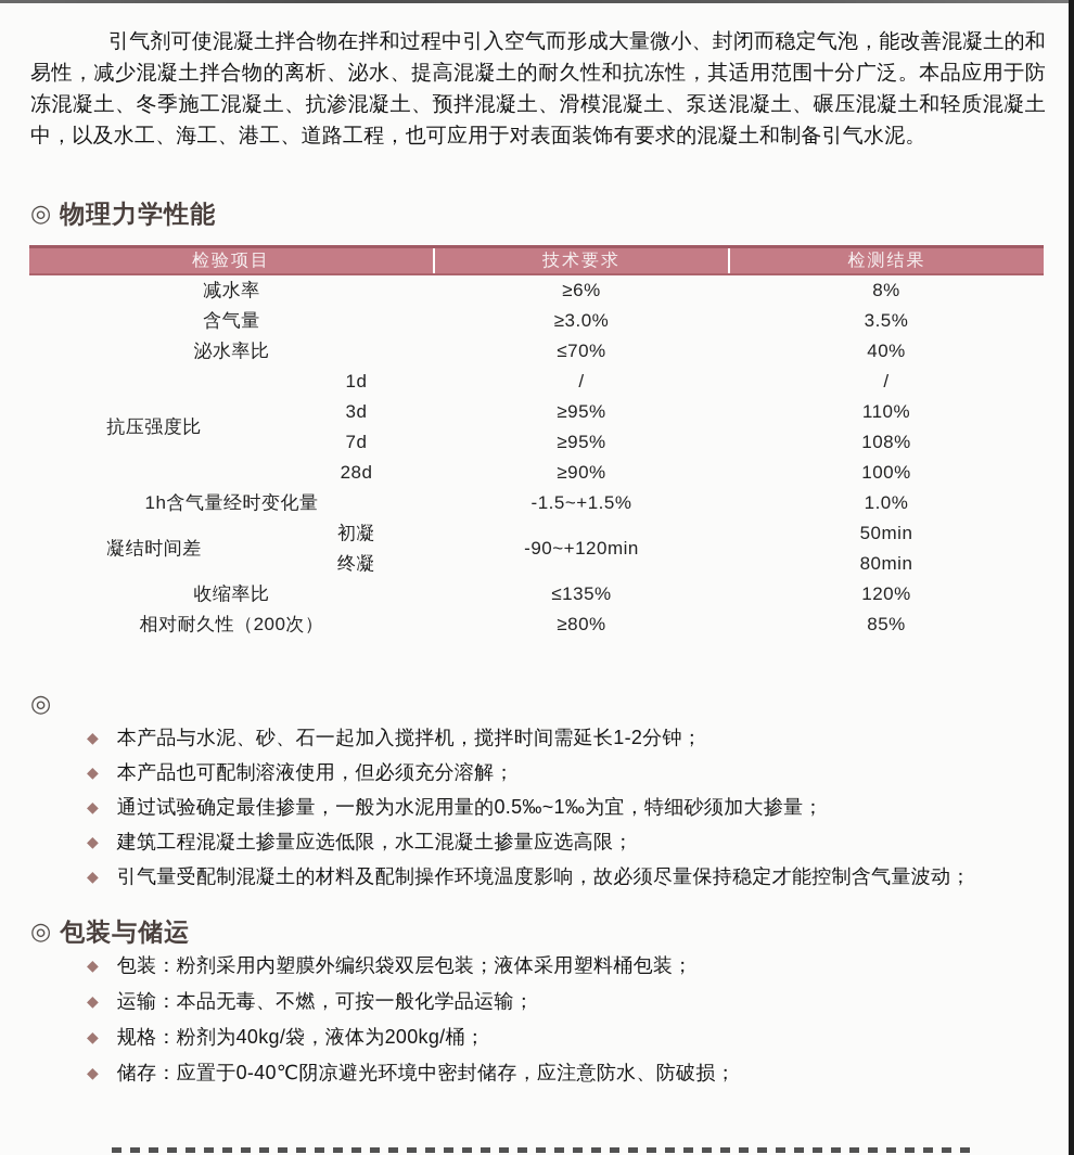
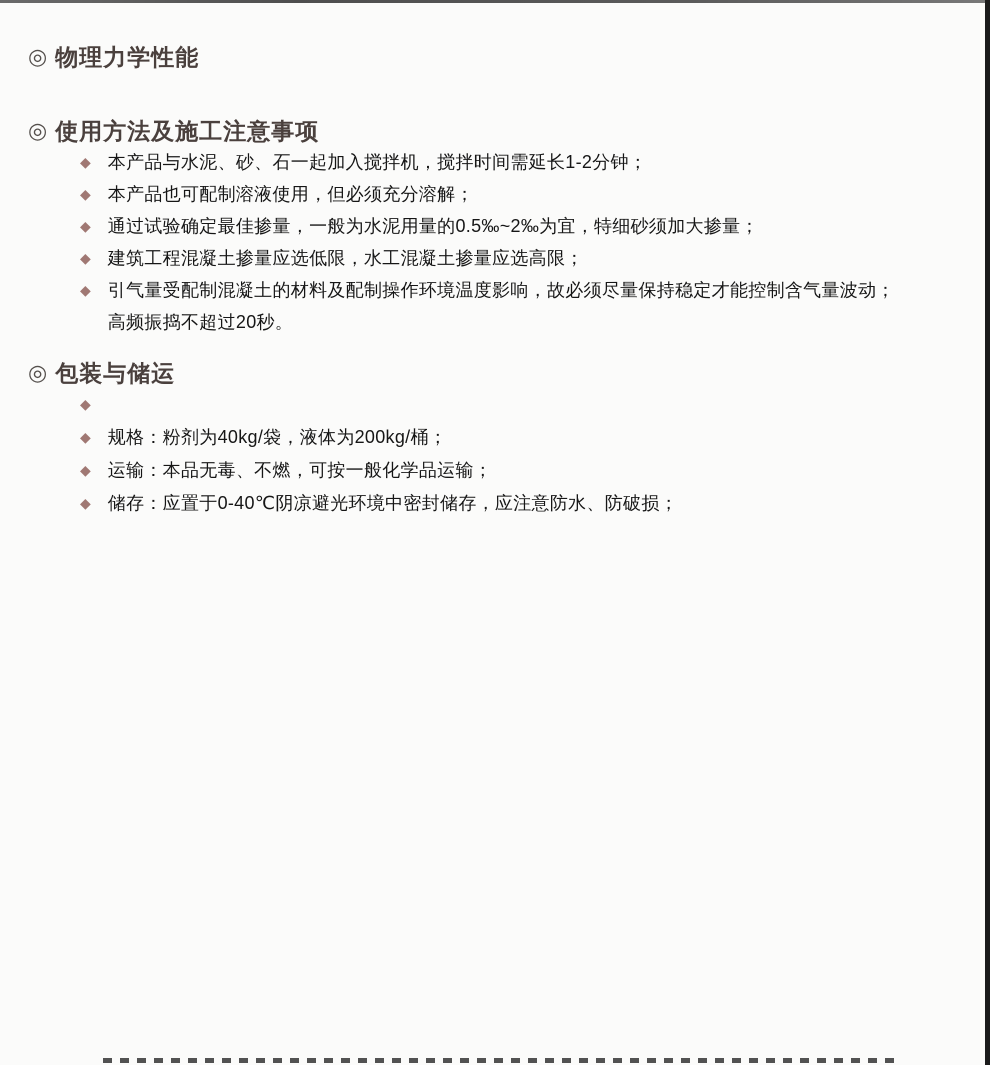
- 引气剂可使混凝土拌合物在拌和过程中引入空气而形成大量微小、封闭而稳定气泡，能改善混凝土的和易性，减少混凝土拌合物的离析、泌水、提高混凝土的耐久性和抗冻性，其适用范围十分广泛。本品应用于防冻混凝土、冬季施工混凝土、抗渗混凝土、预拌混凝土、滑模混凝土、泵送混凝土、碾压混凝土和轻质混凝土中，以及水工、海工、港工、道路工程，也可应用于对表面装饰有要求的混凝土和制备引气水泥。
  ◎
  物理力学性能
- 检验项目	技术要求	检测结果
- 减水率	≥6%	8%
- 含气量	≥3.0%	3.5%
- 泌水率比	≤70%	40%
- 抗压强度比	1d	/	/
- 3d	≥95%	110%
- 7d	≥95%	108%
- 28d	≥90%	100%
- 1h含气量经时变化量	-1.5~+1.5%	1.0%
- 凝结时间差	初凝	-90~+120min	50min
- 终凝	80min
- 收缩率比	≤135%	120%
- 相对耐久性（200次）	≥80%	85%
  ◎
+ 使用方法及施工注意事项
  ◆
  本产品与水泥、砂、石一起加入搅拌机，搅拌时间需延长1-2分钟；
  ◆
  本产品也可配制溶液使用，但必须充分溶解；
  ◆
- 通过试验确定最佳掺量，一般为水泥用量的0.5‰~1‰为宜，特细砂须加大掺量；
+ 通过试验确定最佳掺量，一般为水泥用量的0.5‰~2‰为宜，特细砂须加大掺量；
  ◆
  建筑工程混凝土掺量应选低限，水工混凝土掺量应选高限；
  ◆
  引气量受配制混凝土的材料及配制操作环境温度影响，故必须尽量保持稳定才能控制含气量波动；
+ 高频振捣不超过20秒。
  ◎
  包装与储运
  ◆
- 包装：粉剂采用内塑膜外编织袋双层包装；液体采用塑料桶包装；
  ◆
- 运输：本品无毒、不燃，可按一般化学品运输；
+ 规格：粉剂为40kg/袋，液体为200kg/桶；
  ◆
- 规格：粉剂为40kg/袋，液体为200kg/桶；
+ 运输：本品无毒、不燃，可按一般化学品运输；
  ◆
  储存：应置于0-40℃阴凉避光环境中密封储存，应注意防水、防破损；
